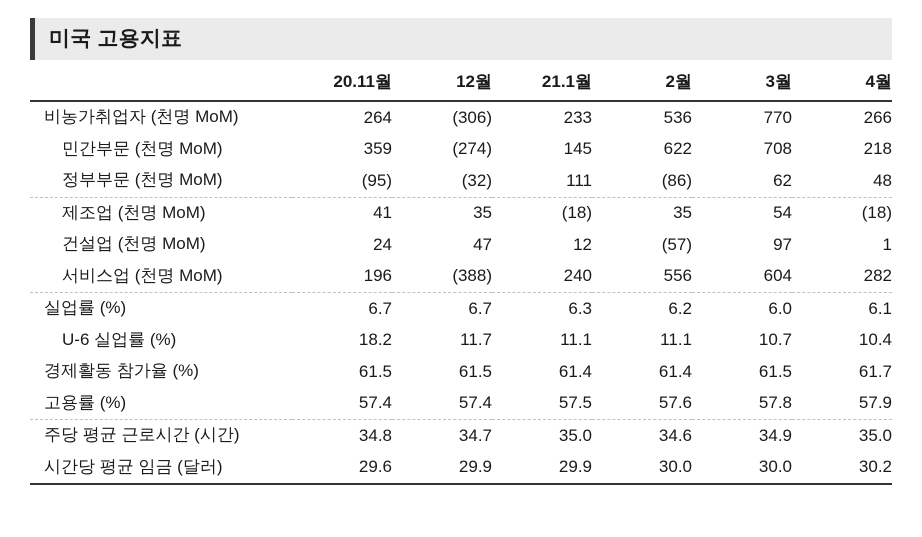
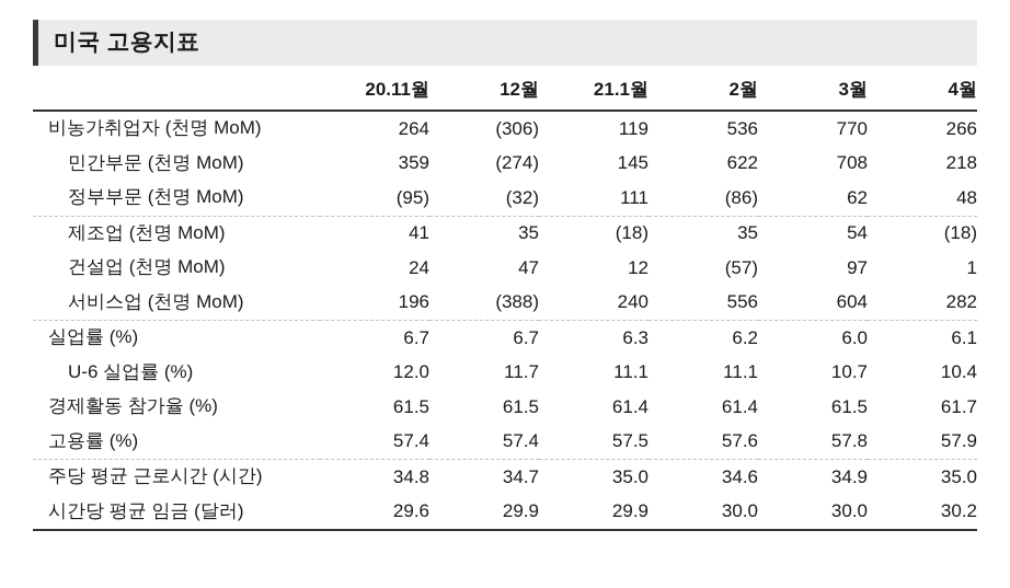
  미국 고용지표
  	20.11월	12월	21.1월	2월	3월	4월
- 비농가취업자 (천명 MoM)	264	(306)	233	536	770	266
+ 비농가취업자 (천명 MoM)	264	(306)	119	536	770	266
  민간부문 (천명 MoM)	359	(274)	145	622	708	218
  정부부문 (천명 MoM)	(95)	(32)	111	(86)	62	48
  제조업 (천명 MoM)	41	35	(18)	35	54	(18)
  건설업 (천명 MoM)	24	47	12	(57)	97	1
  서비스업 (천명 MoM)	196	(388)	240	556	604	282
  실업률 (%)	6.7	6.7	6.3	6.2	6.0	6.1
- U-6 실업률 (%)	18.2	11.7	11.1	11.1	10.7	10.4
+ U-6 실업률 (%)	12.0	11.7	11.1	11.1	10.7	10.4
  경제활동 참가율 (%)	61.5	61.5	61.4	61.4	61.5	61.7
  고용률 (%)	57.4	57.4	57.5	57.6	57.8	57.9
  주당 평균 근로시간 (시간)	34.8	34.7	35.0	34.6	34.9	35.0
  시간당 평균 임금 (달러)	29.6	29.9	29.9	30.0	30.0	30.2
